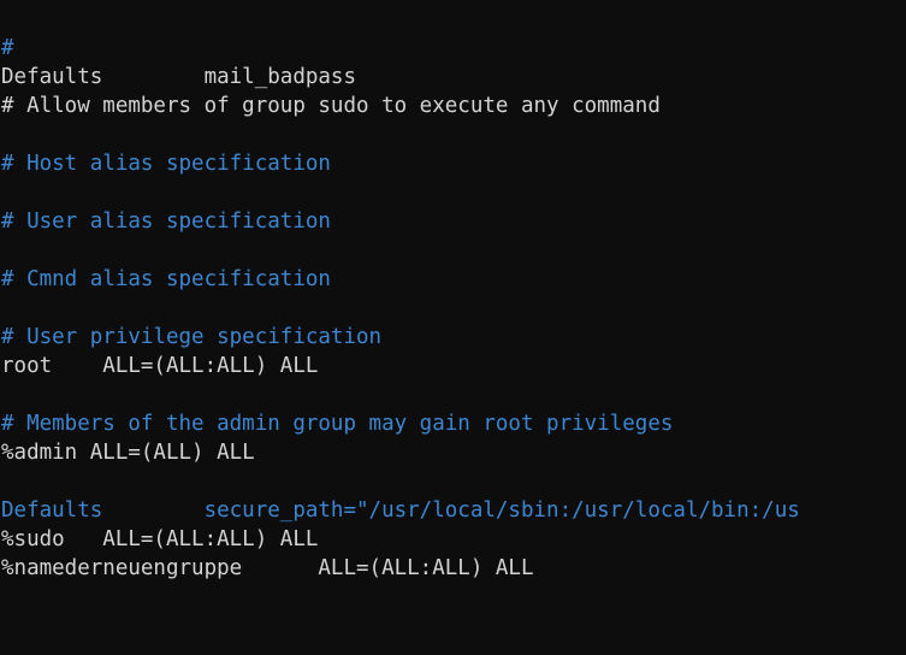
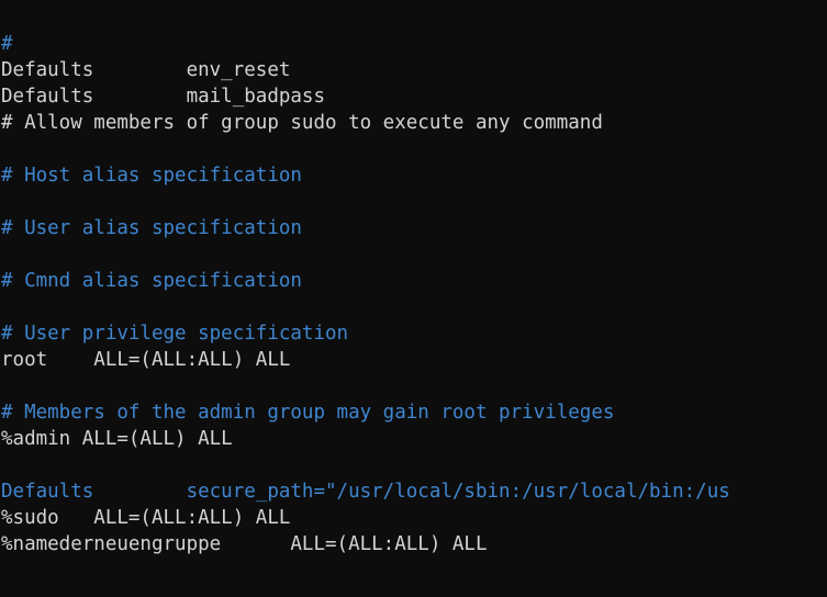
  #
+ Defaults env_reset
  Defaults mail_badpass
  # Allow members of group sudo to execute any command
  # Host alias specification
  # User alias specification
  # Cmnd alias specification
  # User privilege specification
  root ALL=(ALL:ALL) ALL
  # Members of the admin group may gain root privileges
  %admin ALL=(ALL) ALL
  Defaults secure_path="/usr/local/sbin:/usr/local/bin:/us
  %sudo ALL=(ALL:ALL) ALL
  %namederneuengruppe ALL=(ALL:ALL) ALL
